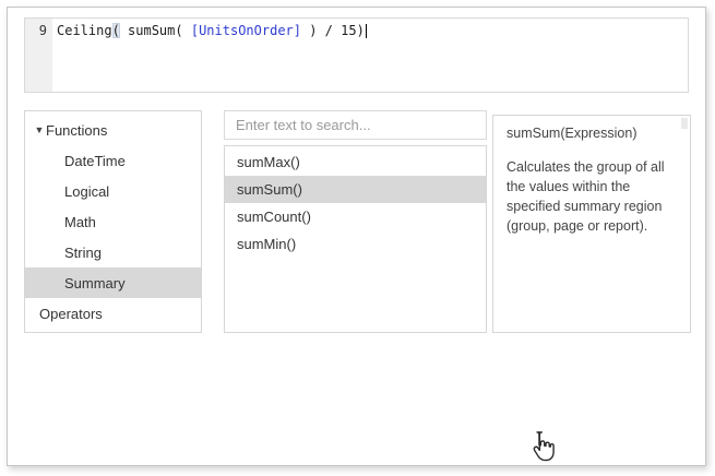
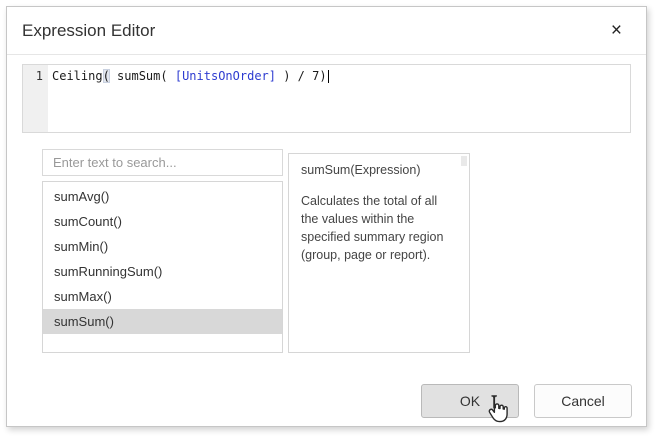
+ Expression Editor
+ ×
- 9
+ 1
- Ceiling( sumSum( [UnitsOnOrder] ) / 15)
+ Ceiling( sumSum( [UnitsOnOrder] ) / 7)
- ▼
- Functions
- DateTime
- Logical
- Math
- String
- Summary
- Operators
  Enter text to search...
+ sumAvg()
- sumMax()
+ sumCount()
- sumSum()
+ sumMin()
+ sumRunningSum()
- sumCount()
+ sumMax()
- sumMin()
+ sumSum()
  sumSum(Expression)
- Calculates the group of all the values within the specified summary region (group, page or report).
+ Calculates the total of all the values within the specified summary region (group, page or report).
+ OK
+ Cancel
